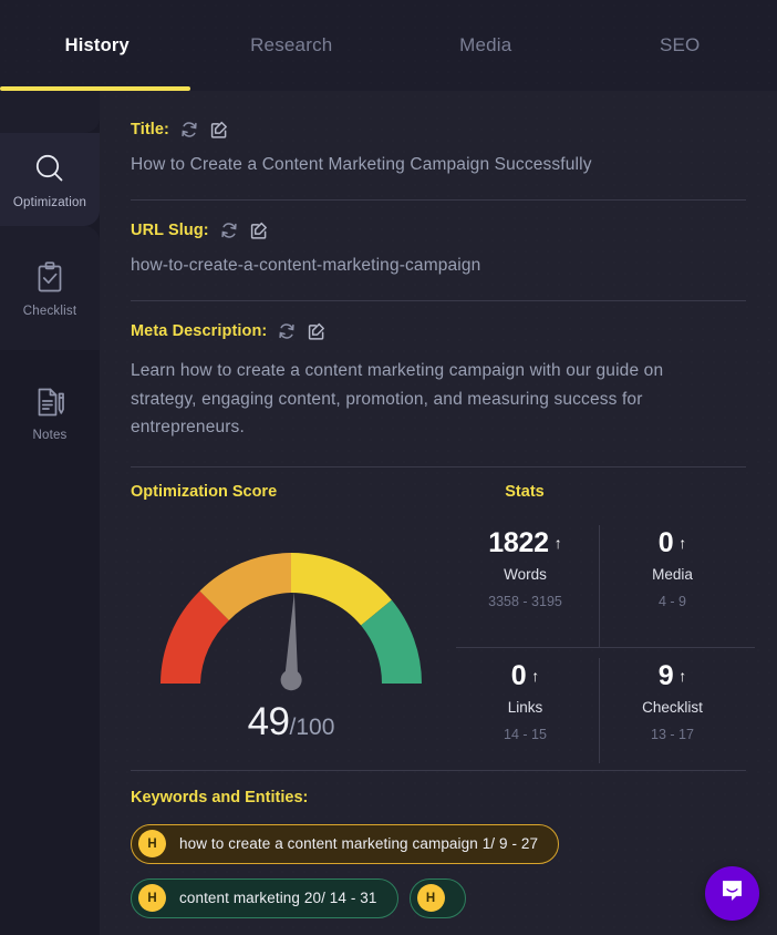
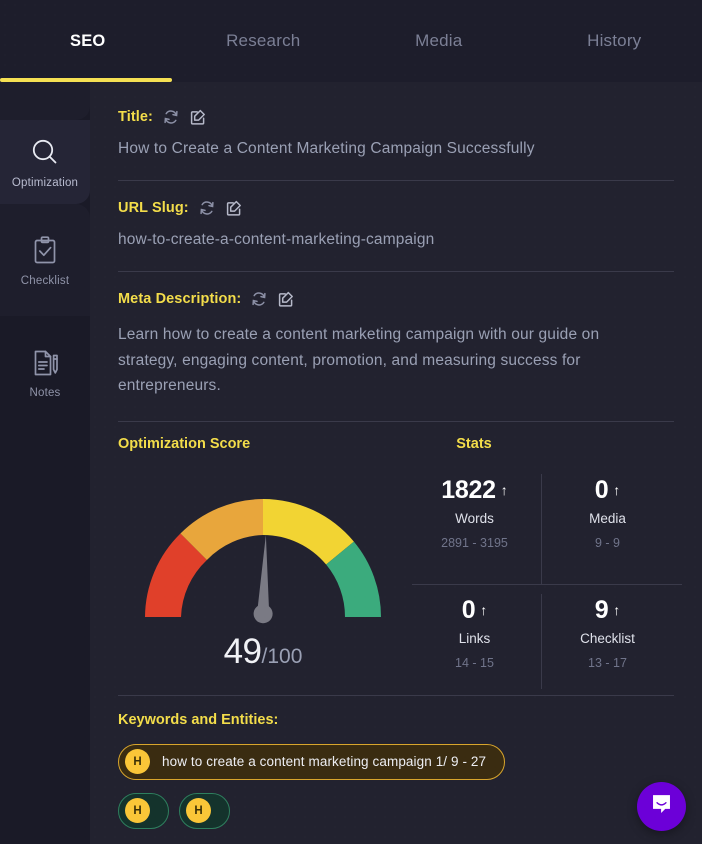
- History
+ SEO
  Research
  Media
- SEO
+ History
  Optimization
  Checklist
  Notes
  Title:
  How to Create a Content Marketing Campaign Successfully
  URL Slug:
  how-to-create-a-content-marketing-campaign
  Meta Description:
  Learn how to create a content marketing campaign with our guide on strategy, engaging content, promotion, and measuring success for entrepreneurs.
  Optimization Score
  49/100
  Stats
  1822
  ↑
  Words
- 3358 - 3195
+ 2891 - 3195
  0
  ↑
  Media
- 4 - 9
+ 9 - 9
  0
  ↑
  Links
  14 - 15
  9
  ↑
  Checklist
  13 - 17
  Keywords and Entities:
  H
  how to create a content marketing campaign 1/ 9 - 27
  H
- content marketing 20/ 14 - 31
  H
